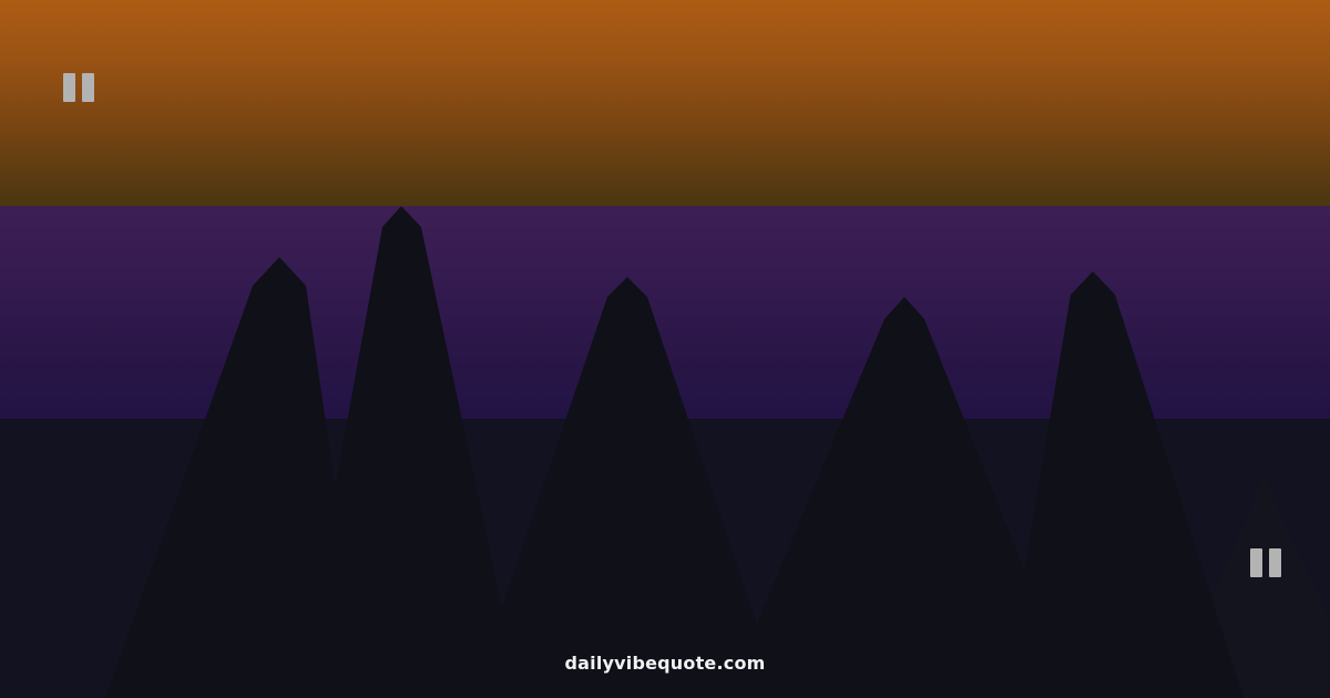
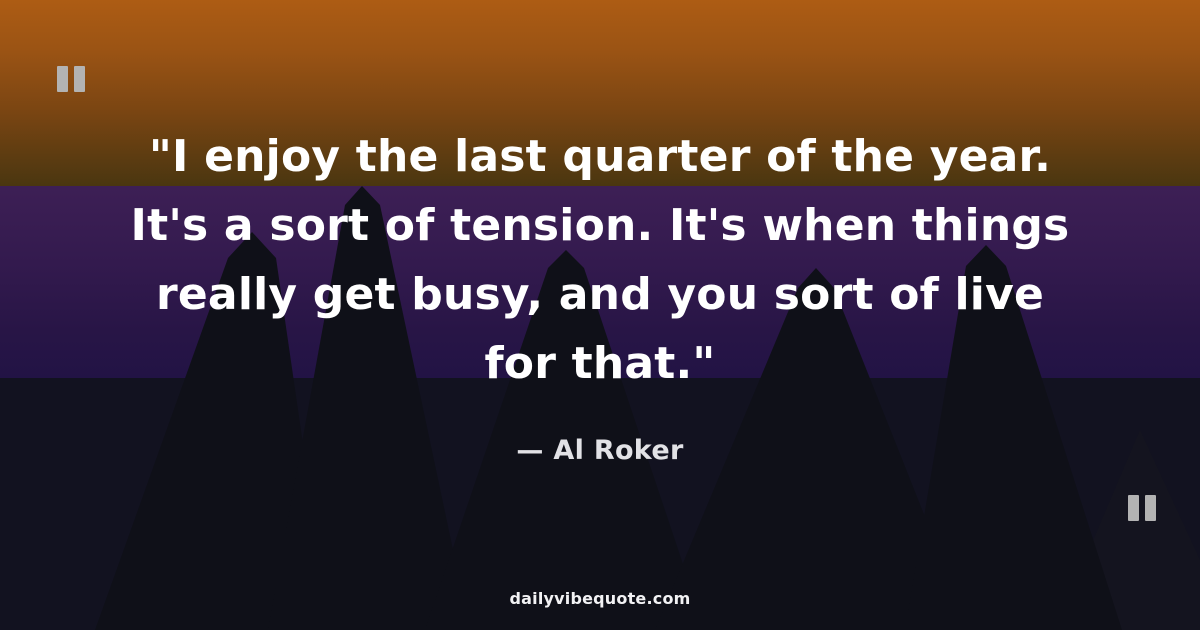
+ "I enjoy the last quarter of the year.
+ It's a sort of tension. It's when things
+ really get busy, and you sort of live
+ for that."
+ — Al Roker
  dailyvibequote.com
